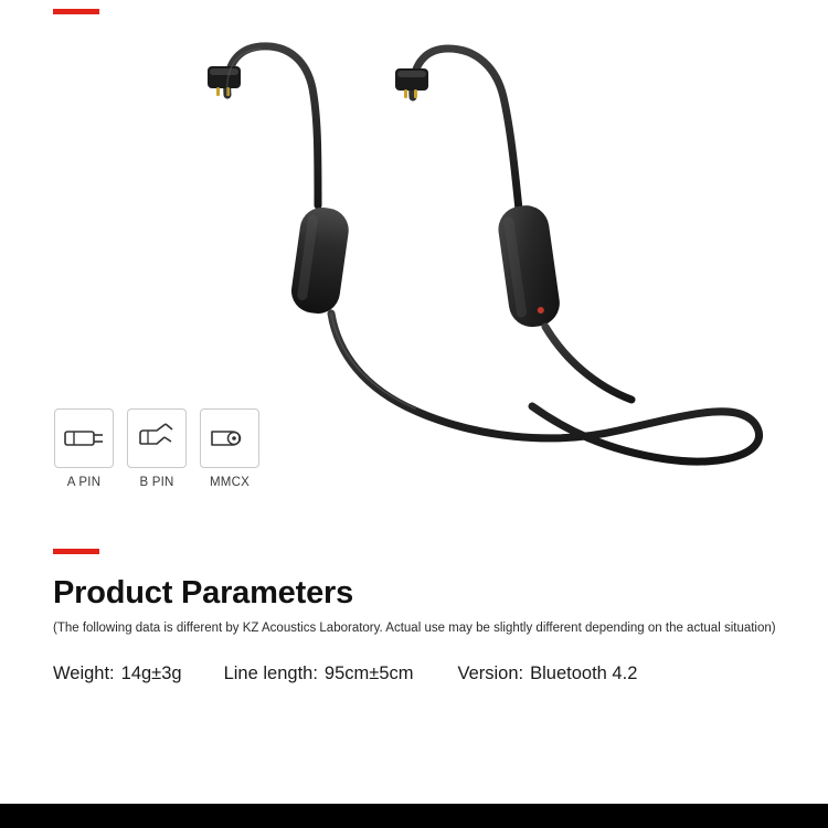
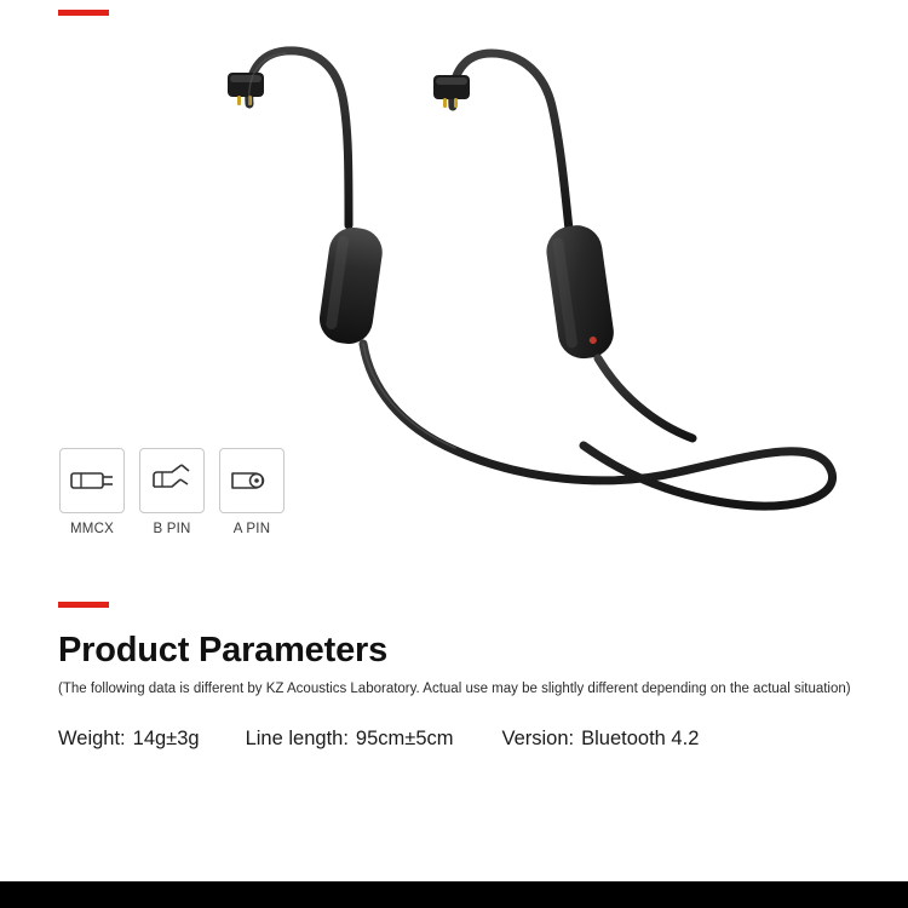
- A PIN
+ MMCX
  B PIN
- MMCX
+ A PIN
  Product Parameters
  (The following data is different by KZ Acoustics Laboratory. Actual use may be slightly different depending on the actual situation)
  Weight:
  14g±3g
  Line length:
  95cm±5cm
  Version:
  Bluetooth 4.2
